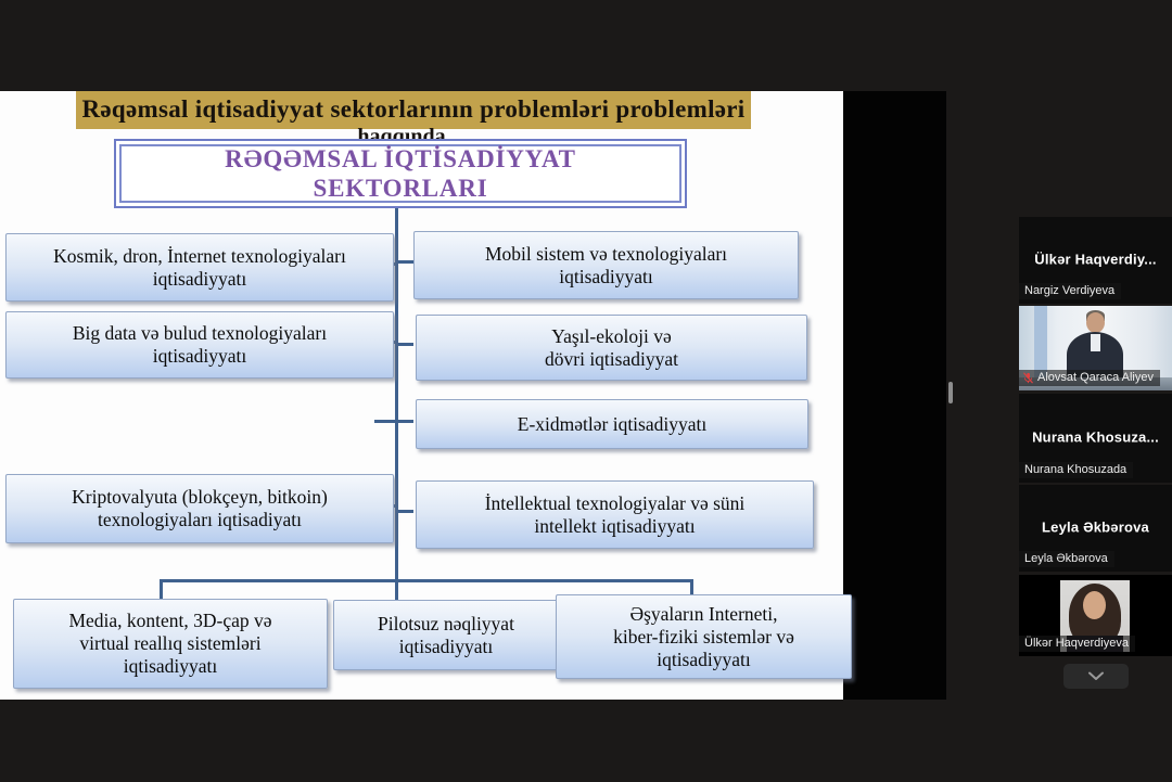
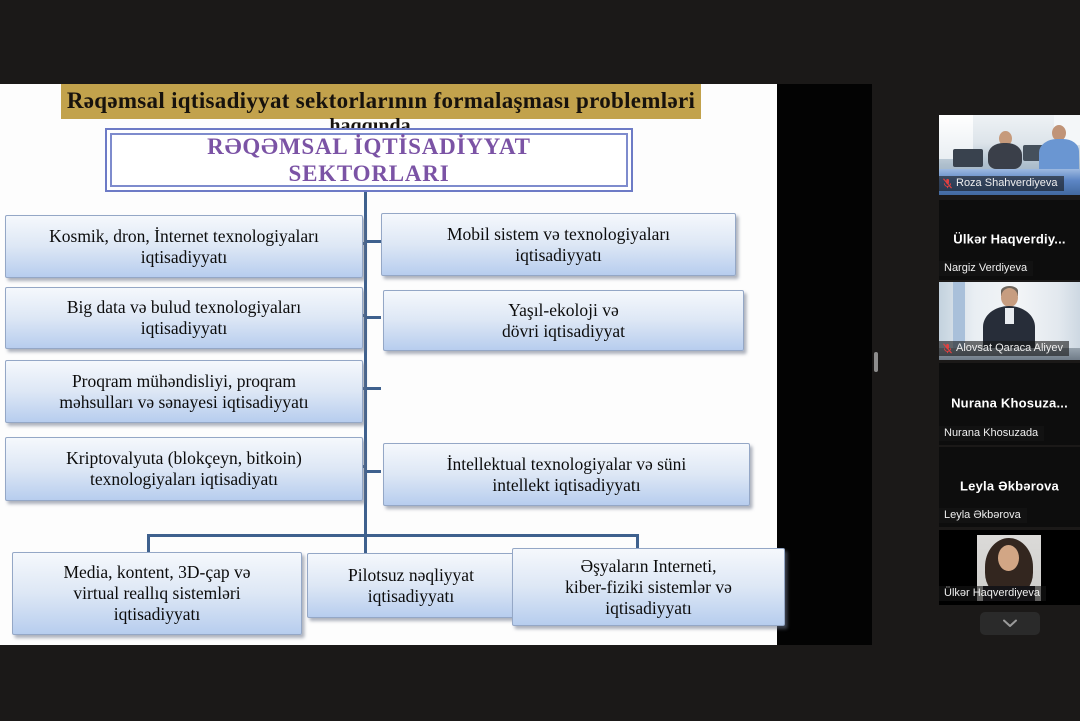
- Rəqəmsal iqtisadiyyat sektorlarının problemləri problemləri
+ Rəqəmsal iqtisadiyyat sektorlarının formalaşması problemləri
  haqqında
  RƏQƏMSAL İQTİSADİYYAT
  SEKTORLARI
  Kosmik, dron, İnternet texnologiyaları
  iqtisadiyyatı
  Big data və bulud texnologiyaları
  iqtisadiyyatı
+ Proqram mühəndisliyi, proqram
+ məhsulları və sənayesi iqtisadiyyatı
  Kriptovalyuta (blokçeyn, bitkoin)
  texnologiyaları iqtisadiyatı
  Mobil sistem və texnologiyaları
  iqtisadiyyatı
  Yaşıl-ekoloji və
  dövri iqtisadiyyat
- E-xidmətlər iqtisadiyyatı
  İntellektual texnologiyalar və süni
  intellekt iqtisadiyyatı
  Media, kontent, 3D-çap və
  virtual reallıq sistemləri
  iqtisadiyyatı
  Pilotsuz nəqliyyat
  iqtisadiyyatı
  Əşyaların Interneti,
  kiber-fiziki sistemlər və
  iqtisadiyyatı
+ Roza Shahverdiyeva
  Ülkər Haqverdiy...
  Nargiz Verdiyeva
  Alovsat Qaraca Aliyev
  Nurana Khosuza...
  Nurana Khosuzada
  Leyla Əkbərova
  Leyla Əkbərova
  Ülkər Haqverdiyeva
